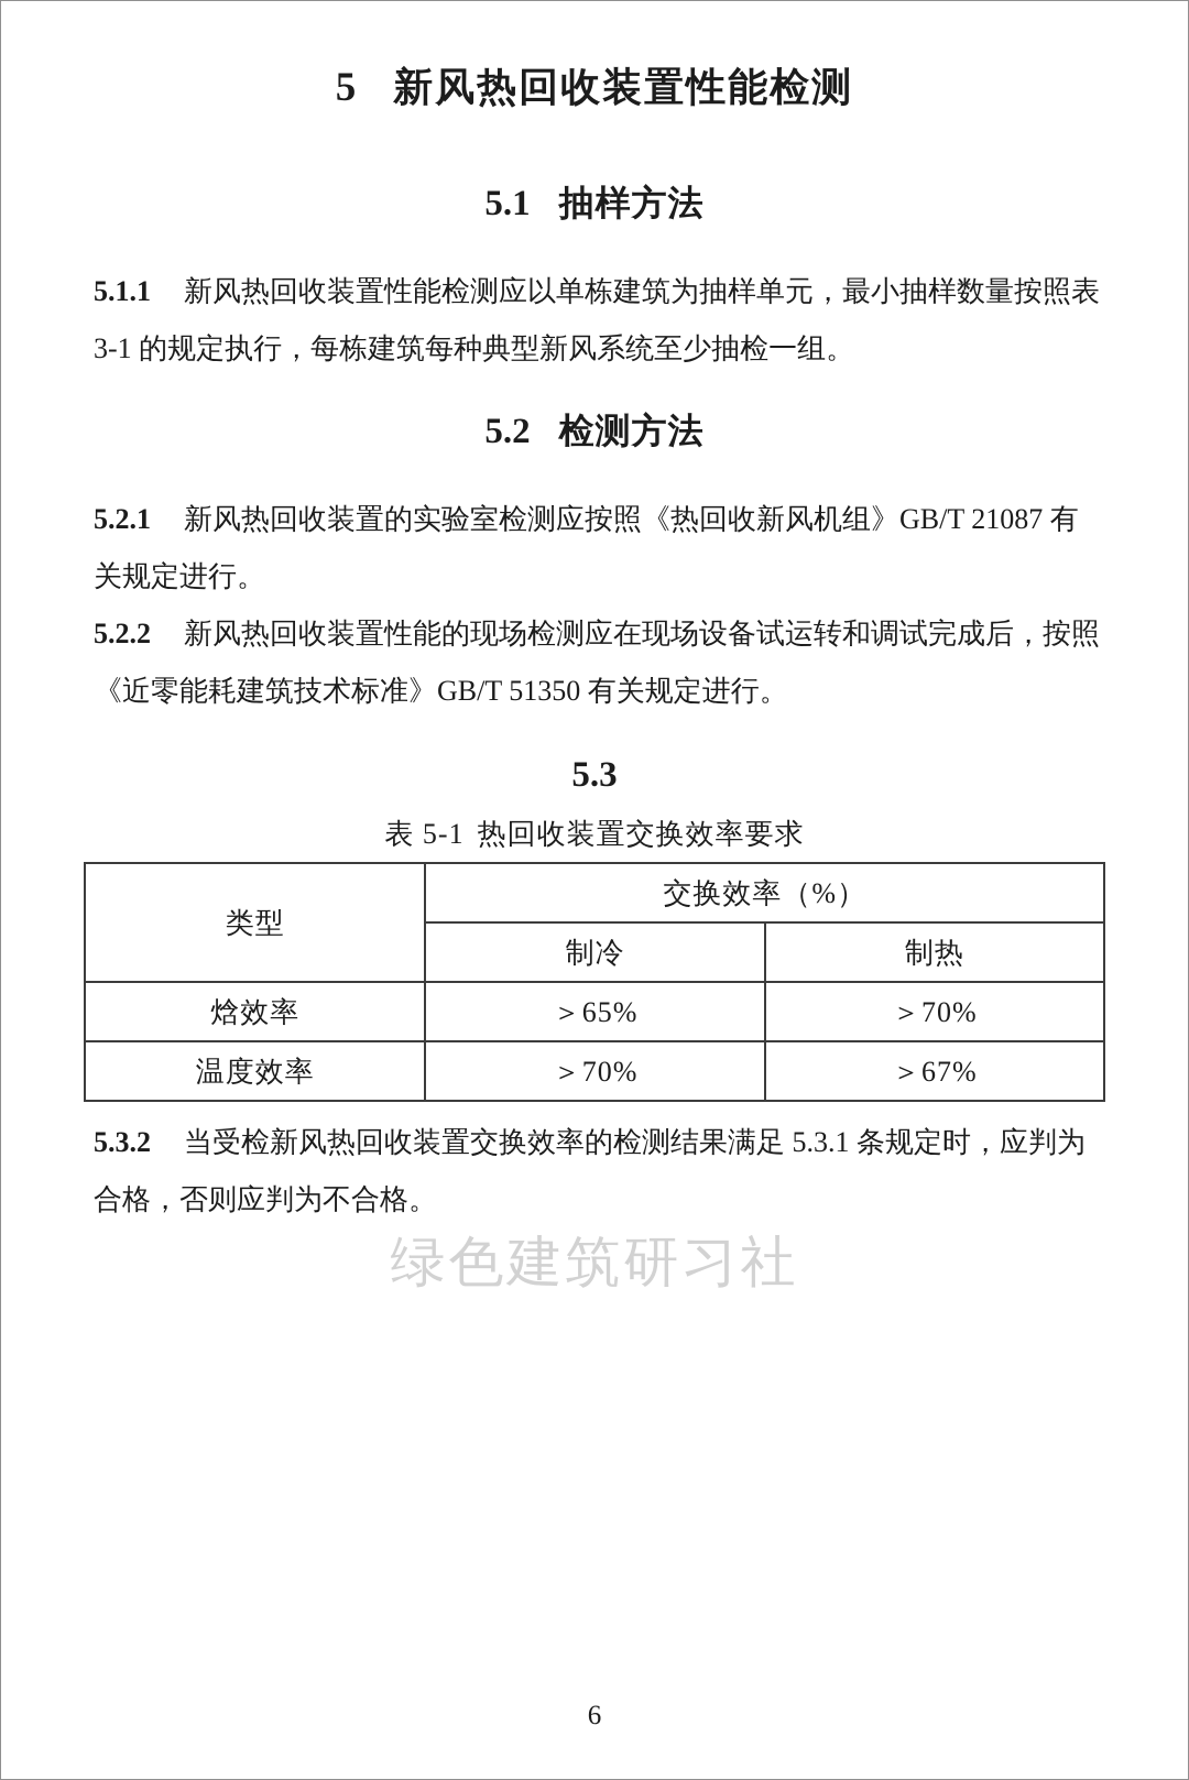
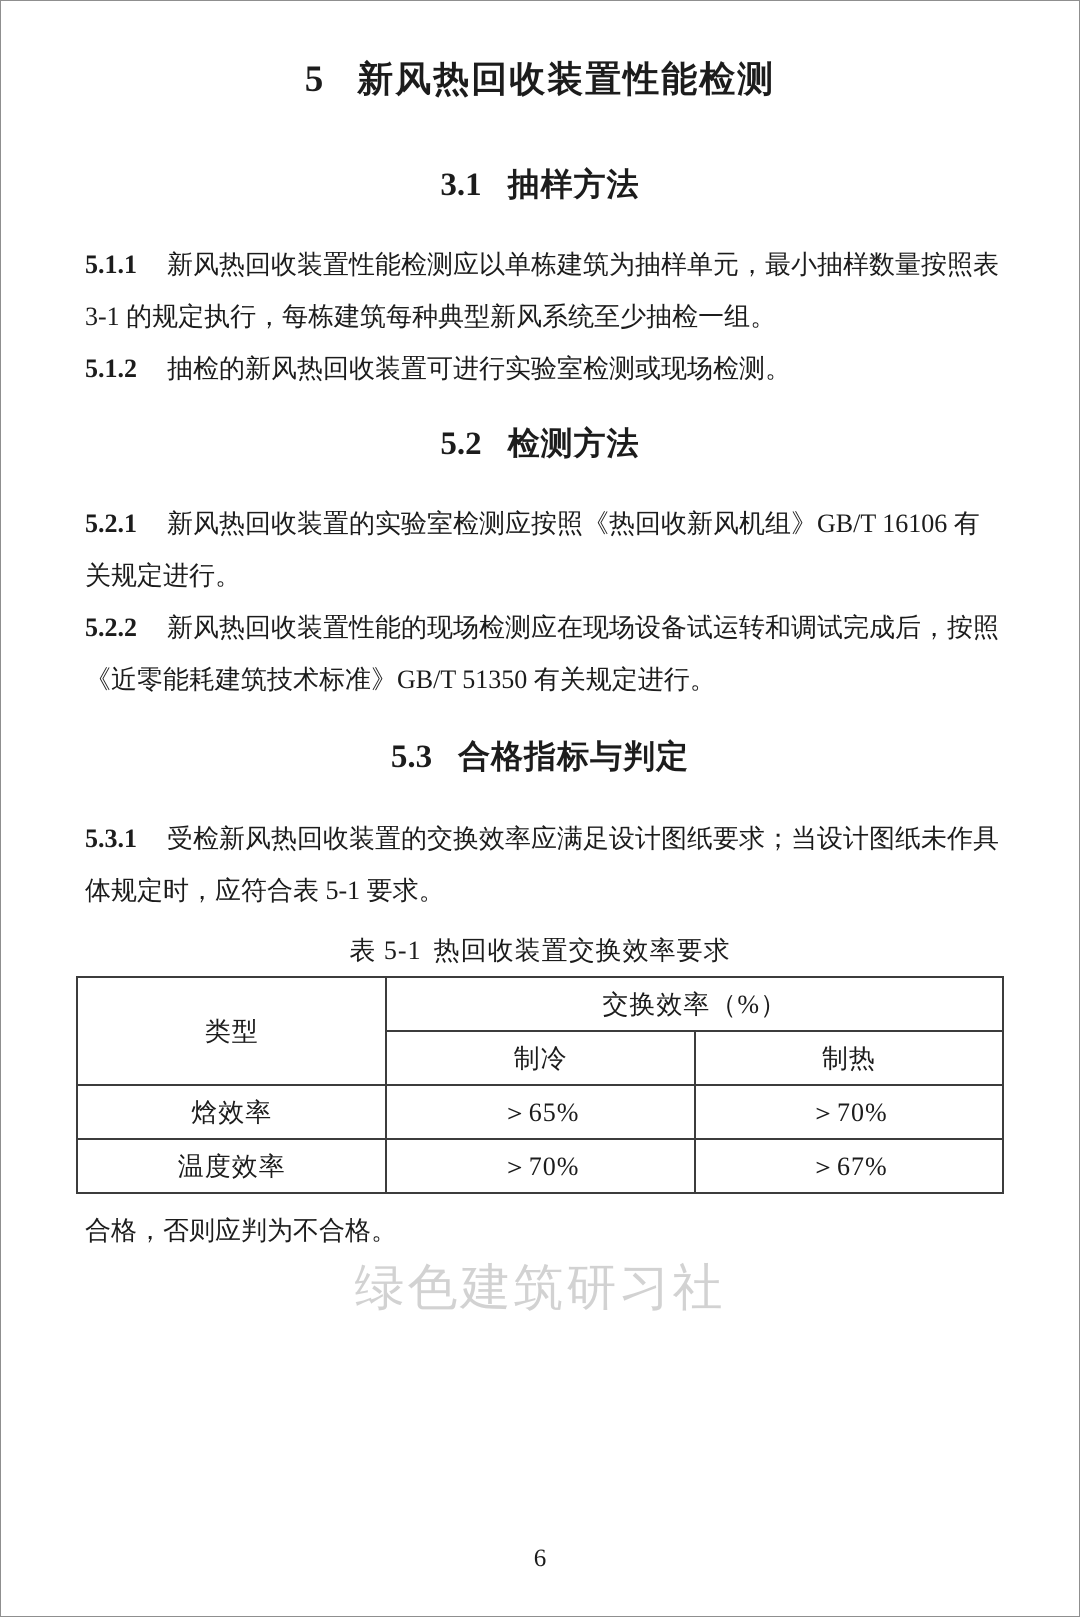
  5
  新风热回收装置性能检测
- 5.1
+ 3.1
  抽样方法
  5.1.1 新风热回收装置性能检测应以单栋建筑为抽样单元，最小抽样数量按照表
  3-1 的规定执行，每栋建筑每种典型新风系统至少抽检一组。
+ 5.1.2 抽检的新风热回收装置可进行实验室检测或现场检测。
  5.2
  检测方法
- 5.2.1 新风热回收装置的实验室检测应按照《热回收新风机组》GB/T 21087 有
+ 5.2.1 新风热回收装置的实验室检测应按照《热回收新风机组》GB/T 16106 有
  关规定进行。
  5.2.2 新风热回收装置性能的现场检测应在现场设备试运转和调试完成后，按照
  《近零能耗建筑技术标准》GB/T 51350 有关规定进行。
  5.3
+ 合格指标与判定
+ 5.3.1 受检新风热回收装置的交换效率应满足设计图纸要求；当设计图纸未作具
+ 体规定时，应符合表 5-1 要求。
  表 5-1 热回收装置交换效率要求
  类型	交换效率（%）
  制冷	制热
  焓效率	＞65%	＞70%
  温度效率	＞70%	＞67%
- 5.3.2 当受检新风热回收装置交换效率的检测结果满足 5.3.1 条规定时，应判为
  合格，否则应判为不合格。
  绿色建筑研习社
  6
